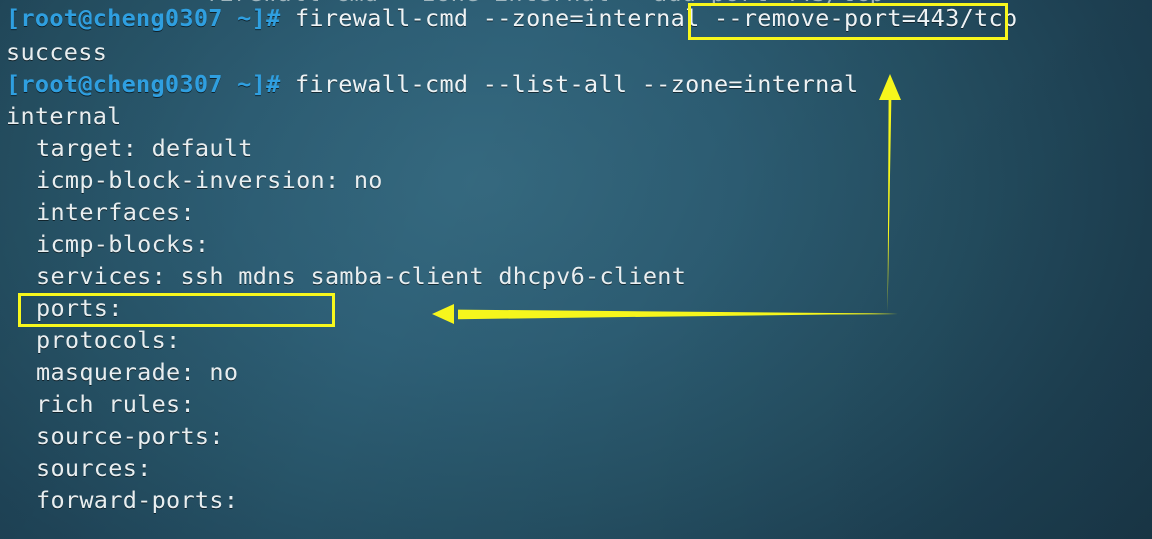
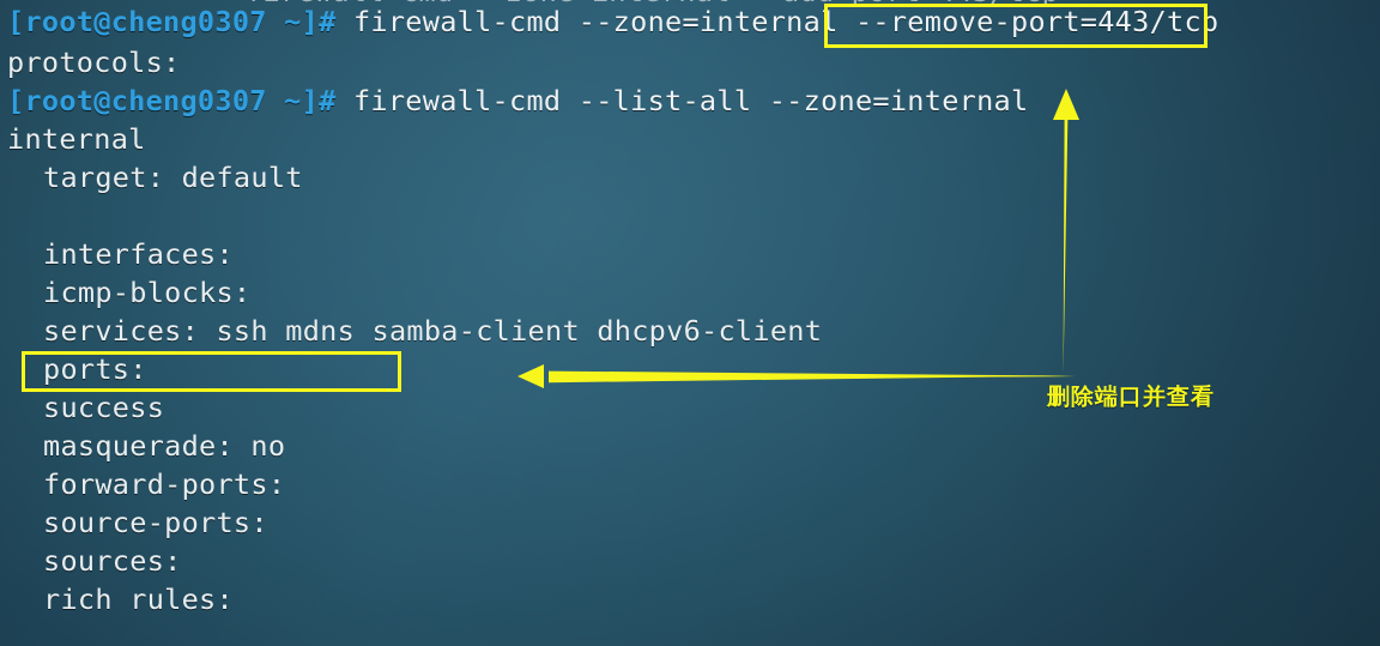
  [root@cheng0307 ~]# firewall-cmd --zone=internal --remove-port=443/tcp
- success
+ protocols:
  [root@cheng0307 ~]# firewall-cmd --list-all --zone=internal
  internal
  target: default
- icmp-block-inversion: no
  interfaces:
  icmp-blocks:
  services: ssh mdns samba-client dhcpv6-client
  ports:
- protocols:
+ success
  masquerade: no
- rich rules:
+ forward-ports:
  source-ports:
  sources:
- forward-ports:
+ rich rules:
+ 删除端口并查看
